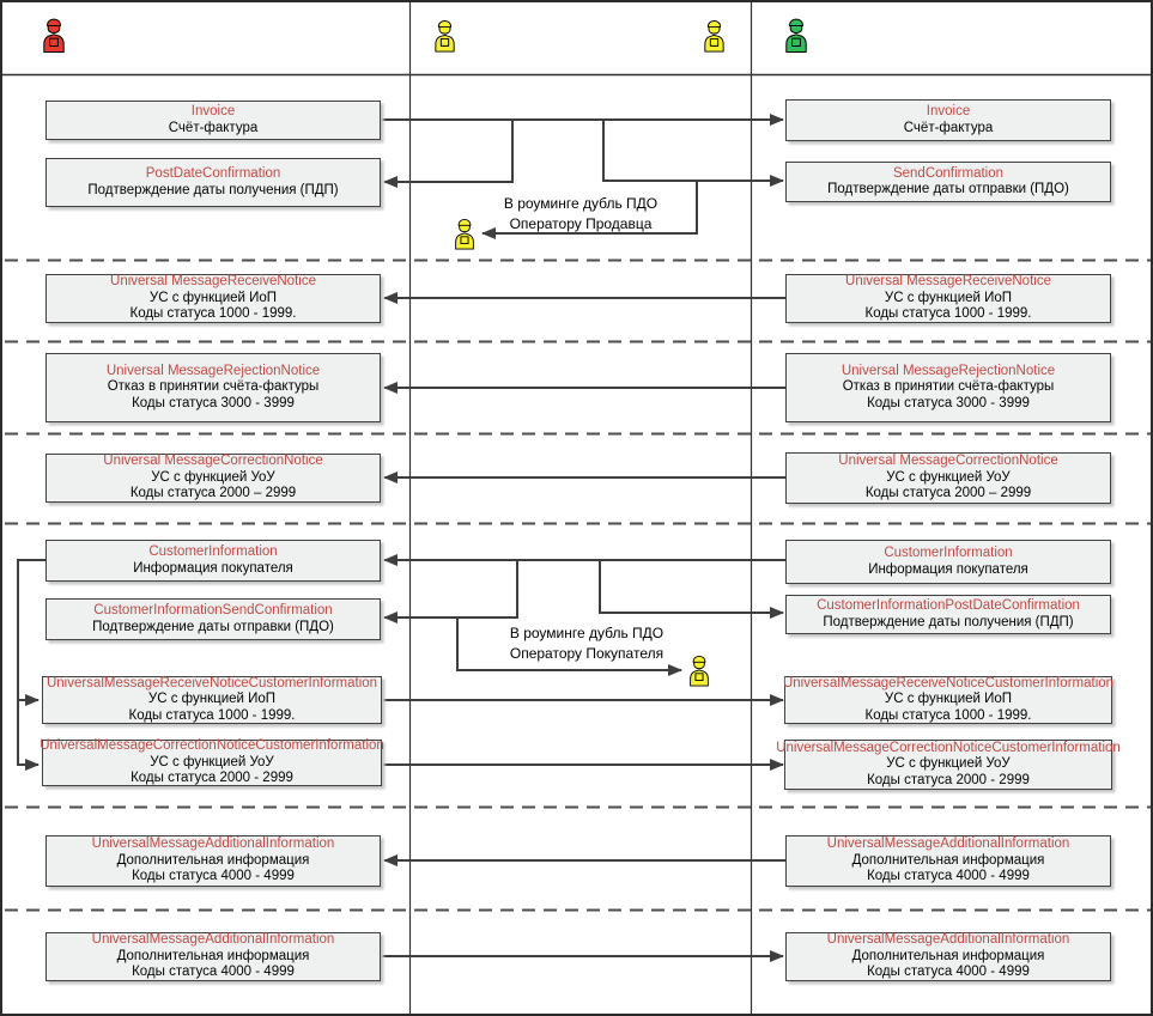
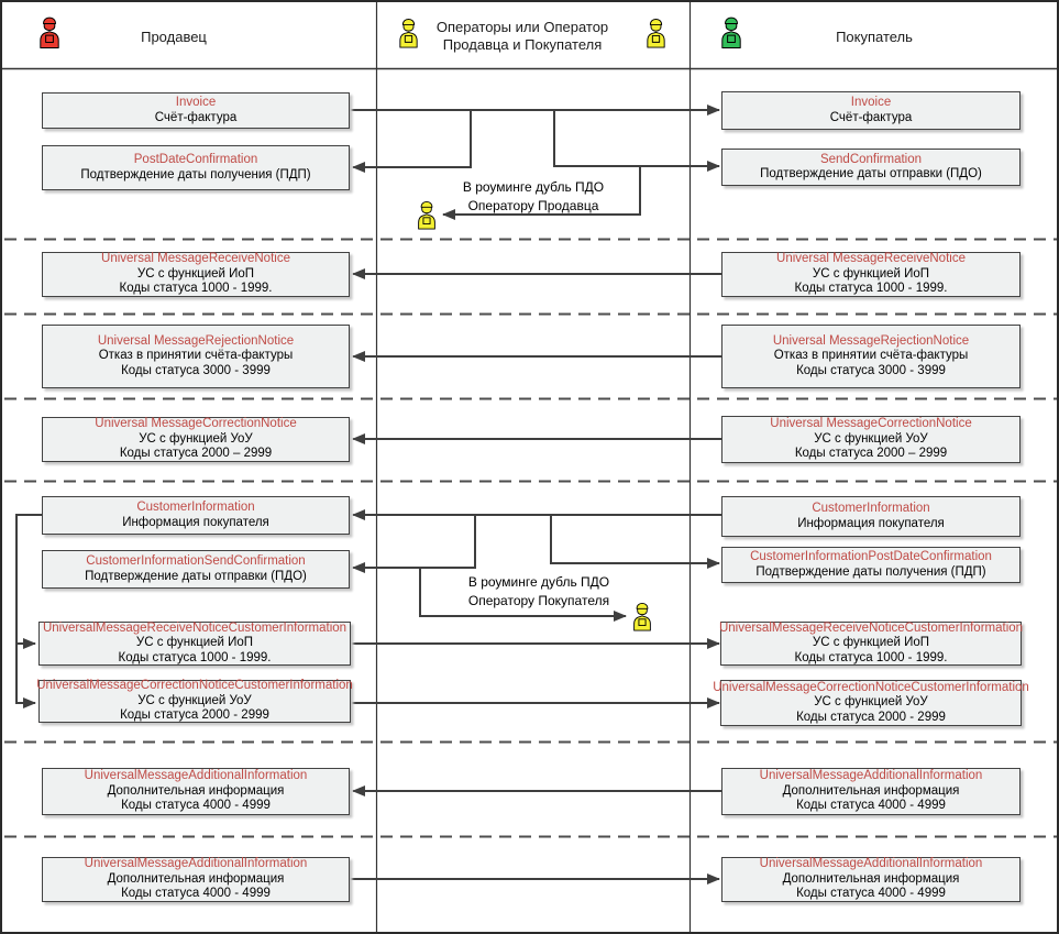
+ Продавец
+ Операторы или Оператор
+ Продавца и Покупателя
+ Покупатель
  Invoice
  Счёт-фактура
  PostDateConfirmation
  Подтверждение даты получения (ПДП)
  Universal MessageReceiveNotice
  УС с функцией ИоП
  Коды статуса 1000 - 1999.
  Universal MessageRejectionNotice
  Отказ в принятии счёта-фактуры
  Коды статуса 3000 - 3999
  Universal MessageCorrectionNotice
  УС с функцией УоУ
  Коды статуса 2000 – 2999
  CustomerInformation
  Информация покупателя
  CustomerInformationSendConfirmation
  Подтверждение даты отправки (ПДО)
  UniversalMessageReceiveNoticeCustomerInformation
  УС с функцией ИоП
  Коды статуса 1000 - 1999.
  UniversalMessageCorrectionNoticeCustomerInformation
  УС с функцией УоУ
  Коды статуса 2000 - 2999
  UniversalMessageAdditionalInformation
  Дополнительная информация
  Коды статуса 4000 - 4999
  UniversalMessageAdditionalInformation
  Дополнительная информация
  Коды статуса 4000 - 4999
  Invoice
  Счёт-фактура
  SendConfirmation
  Подтверждение даты отправки (ПДО)
  Universal MessageReceiveNotice
  УС с функцией ИоП
  Коды статуса 1000 - 1999.
  Universal MessageRejectionNotice
  Отказ в принятии счёта-фактуры
  Коды статуса 3000 - 3999
  Universal MessageCorrectionNotice
  УС с функцией УоУ
  Коды статуса 2000 – 2999
  CustomerInformation
  Информация покупателя
  CustomerInformationPostDateConfirmation
  Подтверждение даты получения (ПДП)
  UniversalMessageReceiveNoticeCustomerInformation
  УС с функцией ИоП
  Коды статуса 1000 - 1999.
  UniversalMessageCorrectionNoticeCustomerInformation
  УС с функцией УоУ
  Коды статуса 2000 - 2999
  UniversalMessageAdditionalInformation
  Дополнительная информация
  Коды статуса 4000 - 4999
  UniversalMessageAdditionalInformation
  Дополнительная информация
  Коды статуса 4000 - 4999
  В роуминге дубль ПДО
  Оператору Продавца
  В роуминге дубль ПДО
  Оператору Покупателя
